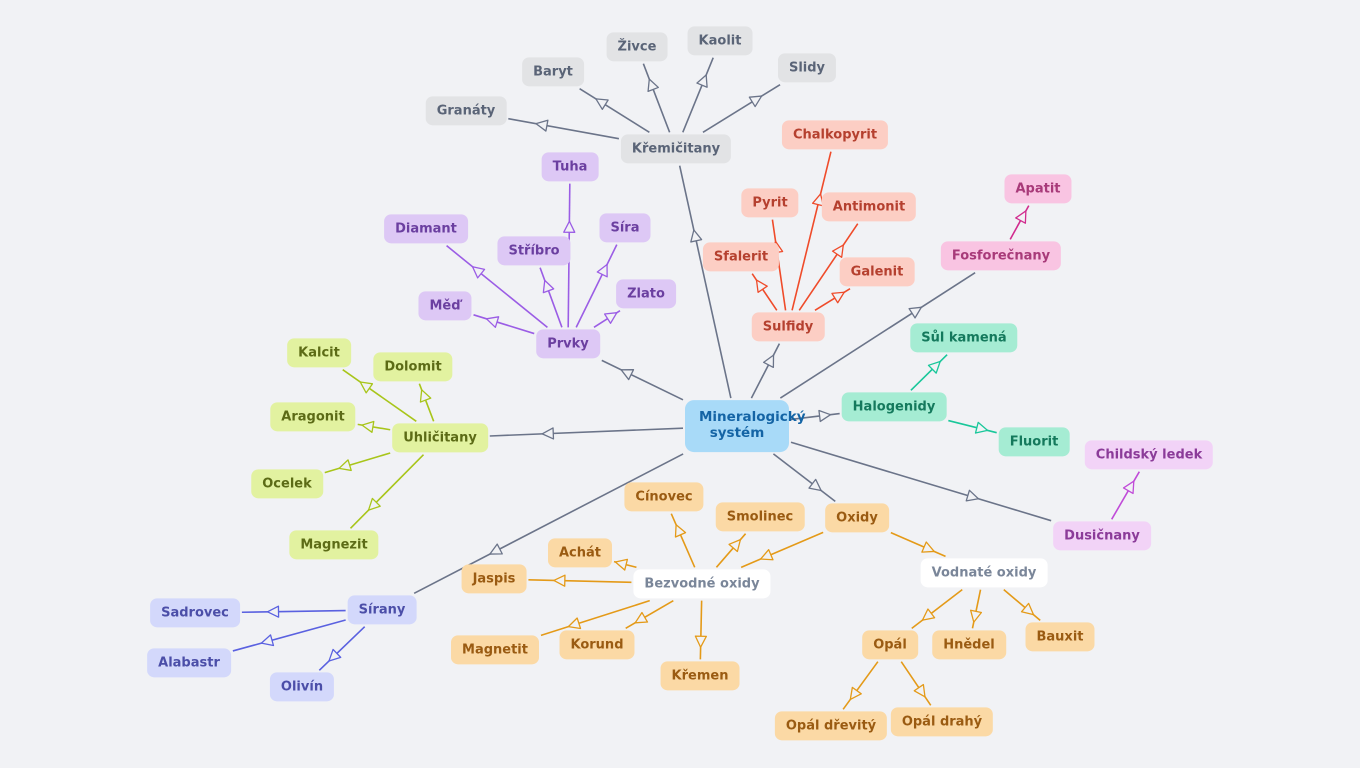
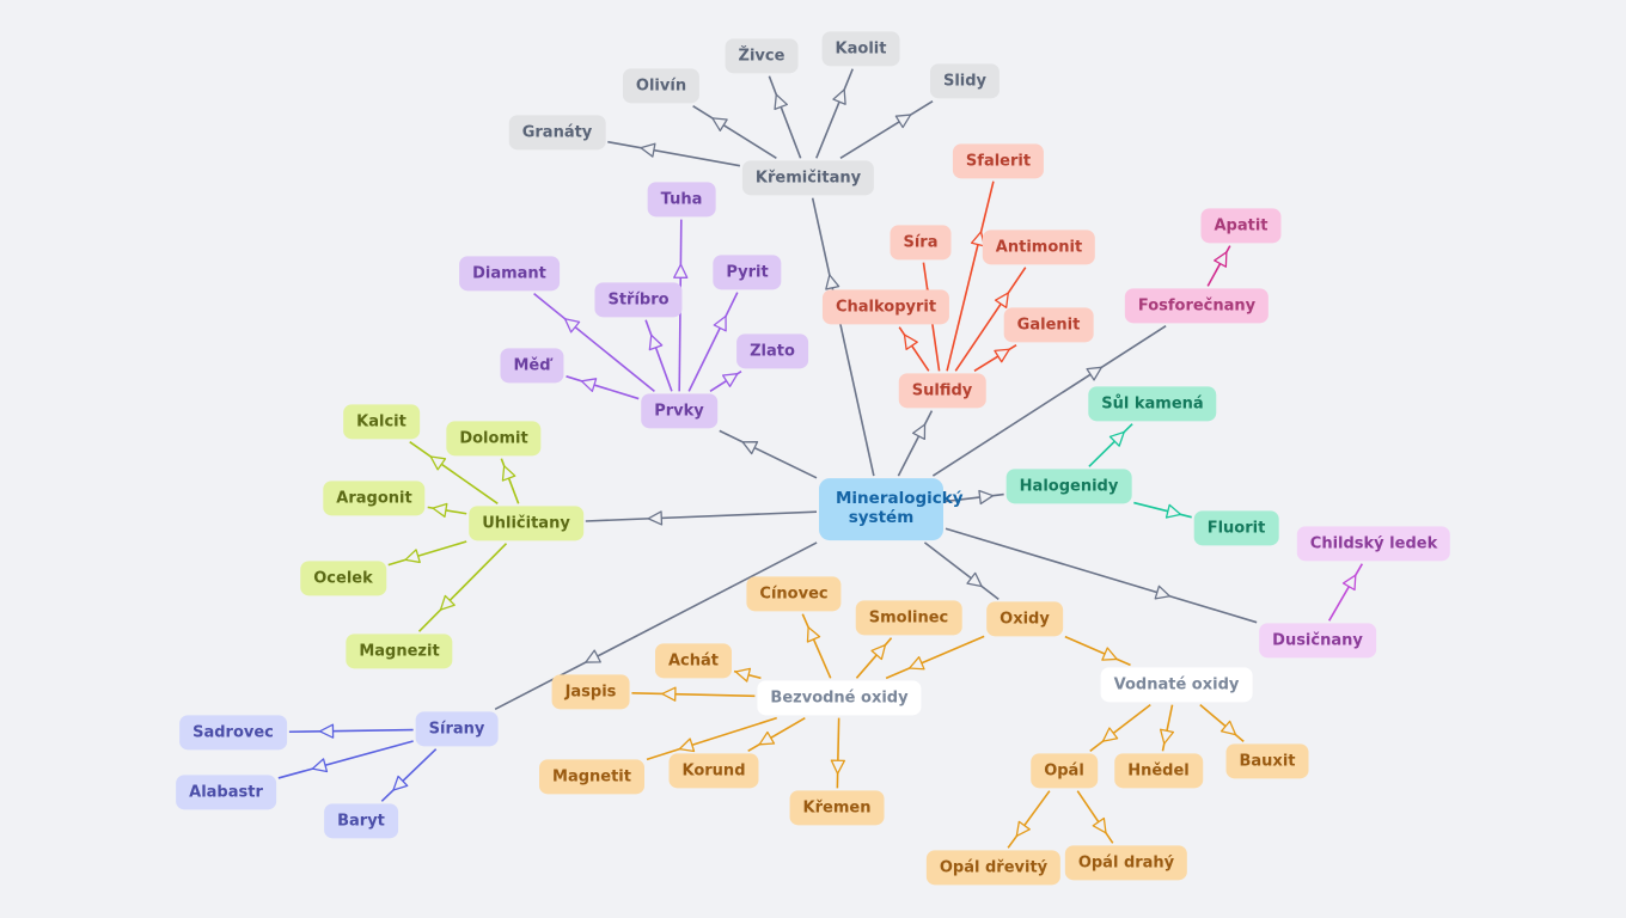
  Mineralogický systém
  Křemičitany
  Granáty
- Baryt
+ Olivín
  Živce
  Kaolit
  Slidy
  Prvky
  Tuha
  Diamant
  Stříbro
- Síra
+ Pyrit
  Měď
  Zlato
  Sulfidy
- Chalkopyrit
+ Sfalerit
- Pyrit
+ Síra
  Antimonit
- Sfalerit
+ Chalkopyrit
  Galenit
  Fosforečnany
  Apatit
  Halogenidy
  Sůl kamená
  Fluorit
  Dusičnany
  Childský ledek
  Uhličitany
  Kalcit
  Dolomit
  Aragonit
  Ocelek
  Magnezit
  Sírany
  Sadrovec
  Alabastr
- Olivín
+ Baryt
  Oxidy
  Bezvodné oxidy
  Vodnaté oxidy
  Cínovec
  Smolinec
  Achát
  Jaspis
  Magnetit
  Korund
  Křemen
  Opál
  Hnědel
  Bauxit
  Opál dřevitý
  Opál drahý
